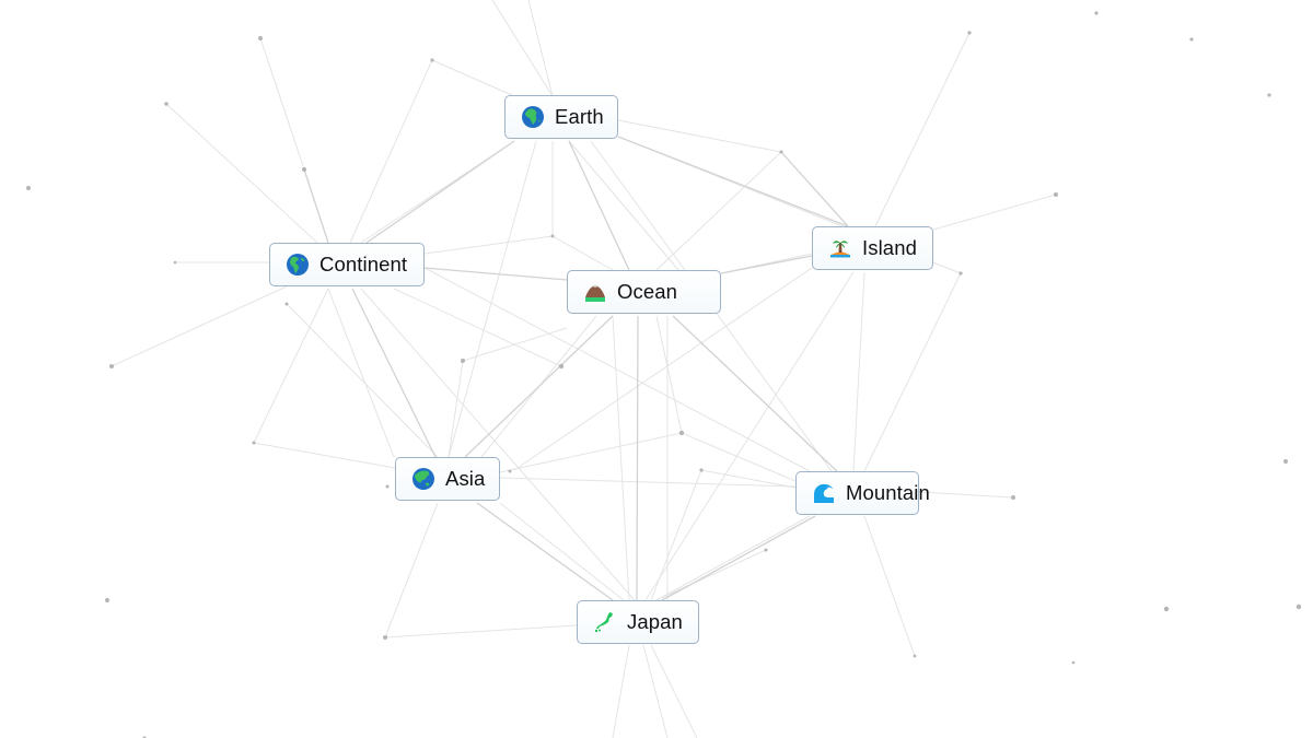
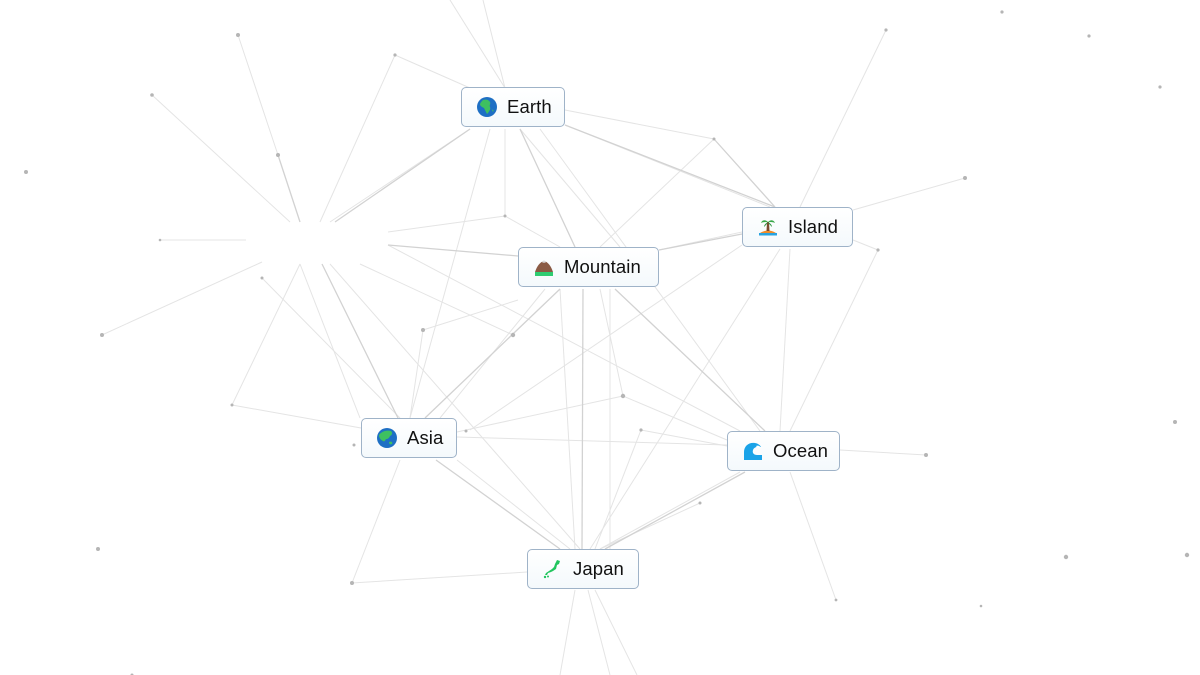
  Earth
- Continent
- Ocean
+ Mountain
  Island
  Asia
- Mountain
+ Ocean
  Japan
